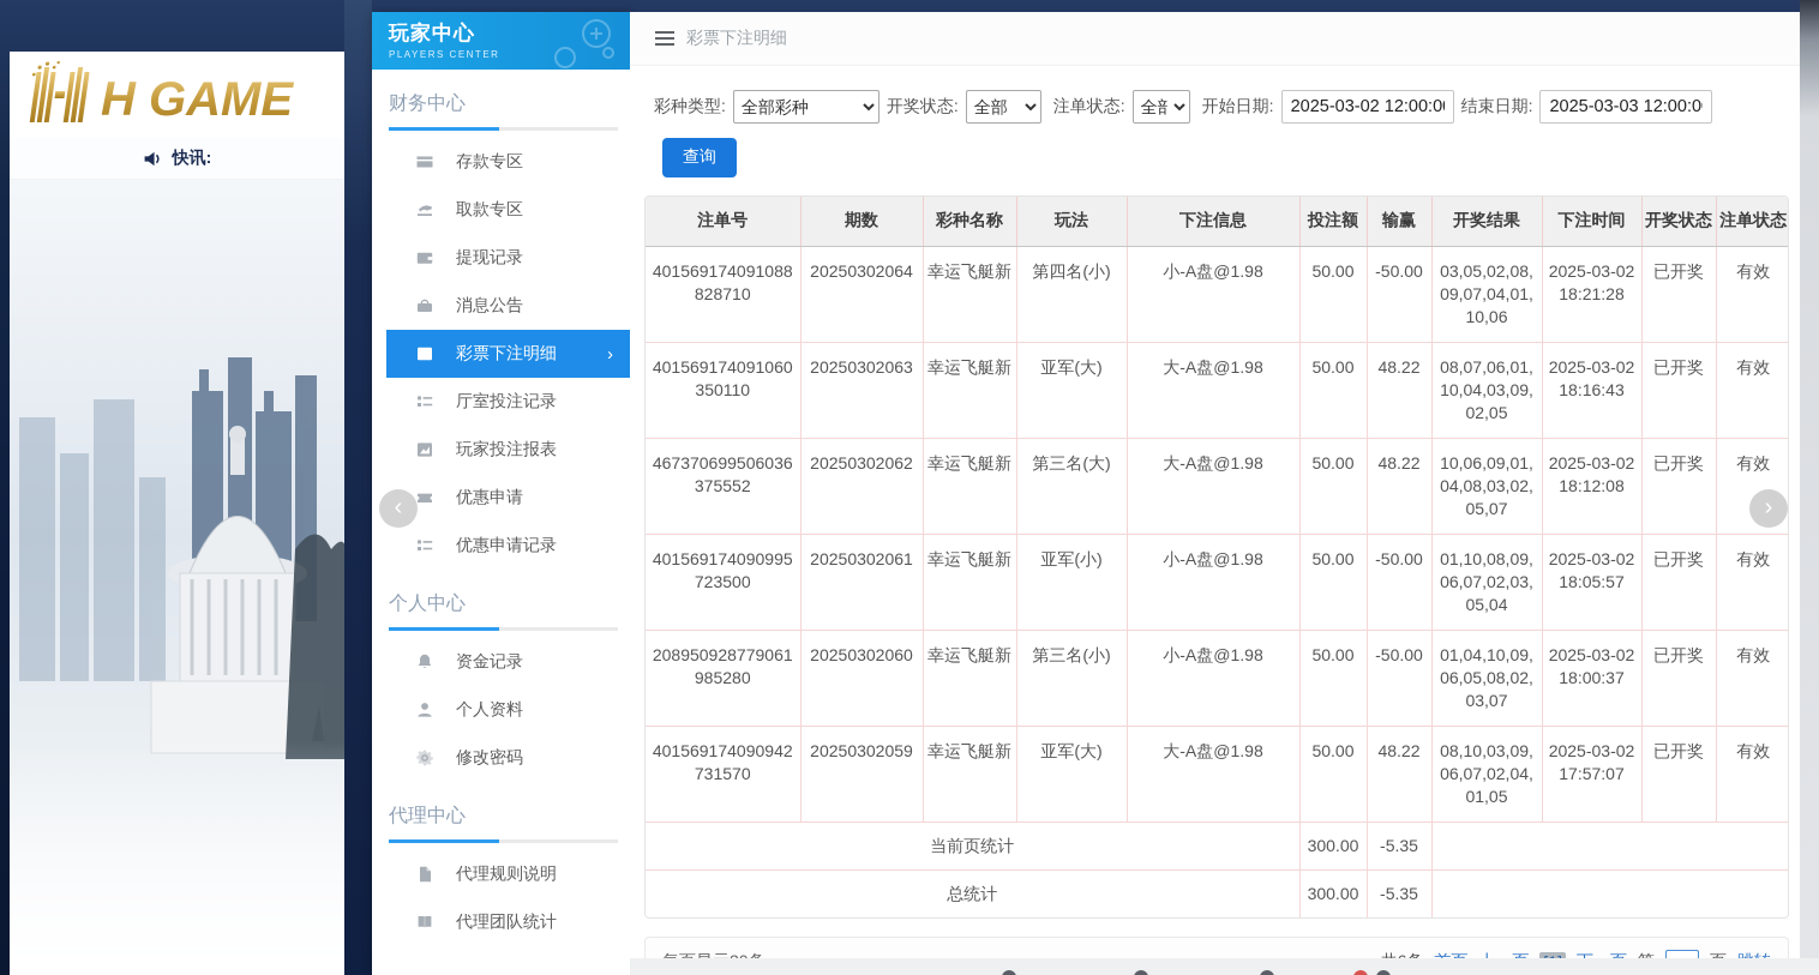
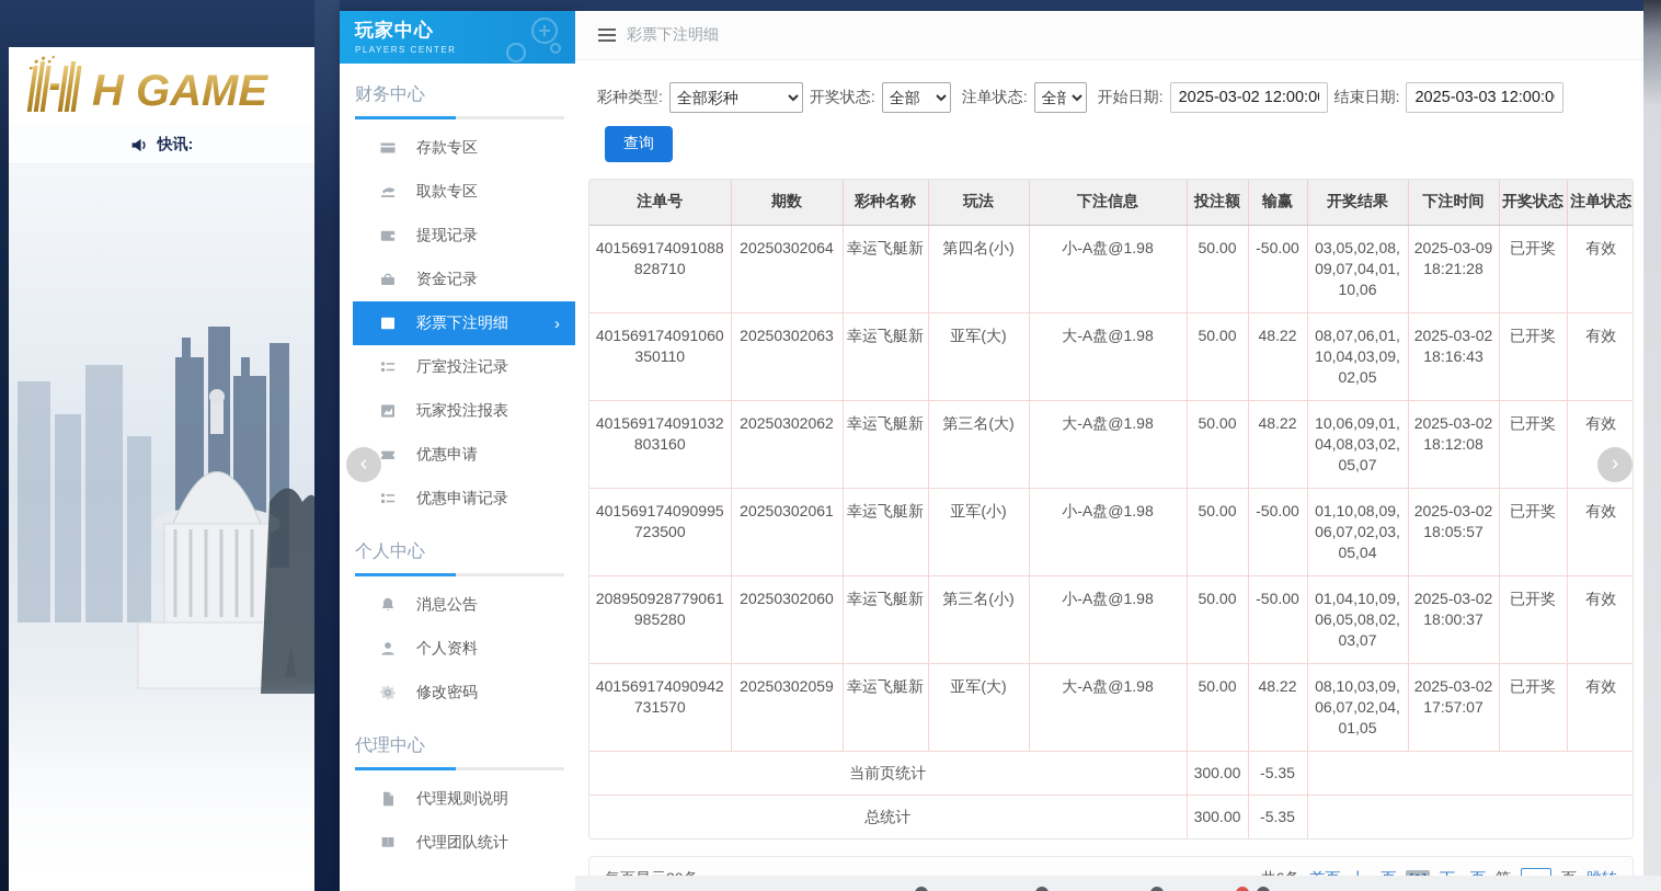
  H GAME
  快讯:
  玩家中心
  PLAYERS CENTER
  财务中心
  存款专区
  取款专区
  提现记录
- 消息公告
+ 资金记录
  彩票下注明细
  ›
  厅室投注记录
  玩家投注报表
  优惠申请
  优惠申请记录
  个人中心
- 资金记录
+ 消息公告
  个人资料
  修改密码
  代理中心
  代理规则说明
  代理团队统计
  彩票下注明细
  彩种类型:
  全部彩种
  开奖状态:
  全部
  注单状态:
  全部
  开始日期:
  2025-03-02 12:00:0
  结束日期:
  2025-03-03 12:00:0
  查询
  注单号	期数	彩种名称	玩法	下注信息	投注额	输赢	开奖结果	下注时间	开奖状态	注单状态
- 401569174091088828710	20250302064	幸运飞艇新	第四名(小)	小-A盘@1.98	50.00	-50.00	03,05,02,08,09,07,04,01,10,06	2025-03-02 18:21:28	已开奖	有效
+ 401569174091088828710	20250302064	幸运飞艇新	第四名(小)	小-A盘@1.98	50.00	-50.00	03,05,02,08,09,07,04,01,10,06	2025-03-09 18:21:28	已开奖	有效
  401569174091060350110	20250302063	幸运飞艇新	亚军(大)	大-A盘@1.98	50.00	48.22	08,07,06,01,10,04,03,09,02,05	2025-03-02 18:16:43	已开奖	有效
- 467370699506036375552	20250302062	幸运飞艇新	第三名(大)	大-A盘@1.98	50.00	48.22	10,06,09,01,04,08,03,02,05,07	2025-03-02 18:12:08	已开奖	有效
+ 401569174091032803160	20250302062	幸运飞艇新	第三名(大)	大-A盘@1.98	50.00	48.22	10,06,09,01,04,08,03,02,05,07	2025-03-02 18:12:08	已开奖	有效
  401569174090995723500	20250302061	幸运飞艇新	亚军(小)	小-A盘@1.98	50.00	-50.00	01,10,08,09,06,07,02,03,05,04	2025-03-02 18:05:57	已开奖	有效
  208950928779061985280	20250302060	幸运飞艇新	第三名(小)	小-A盘@1.98	50.00	-50.00	01,04,10,09,06,05,08,02,03,07	2025-03-02 18:00:37	已开奖	有效
  401569174090942731570	20250302059	幸运飞艇新	亚军(大)	大-A盘@1.98	50.00	48.22	08,10,03,09,06,07,02,04,01,05	2025-03-02 17:57:07	已开奖	有效
  当前页统计	300.00	-5.35
  总统计	300.00	-5.35
  ‹
  ›
